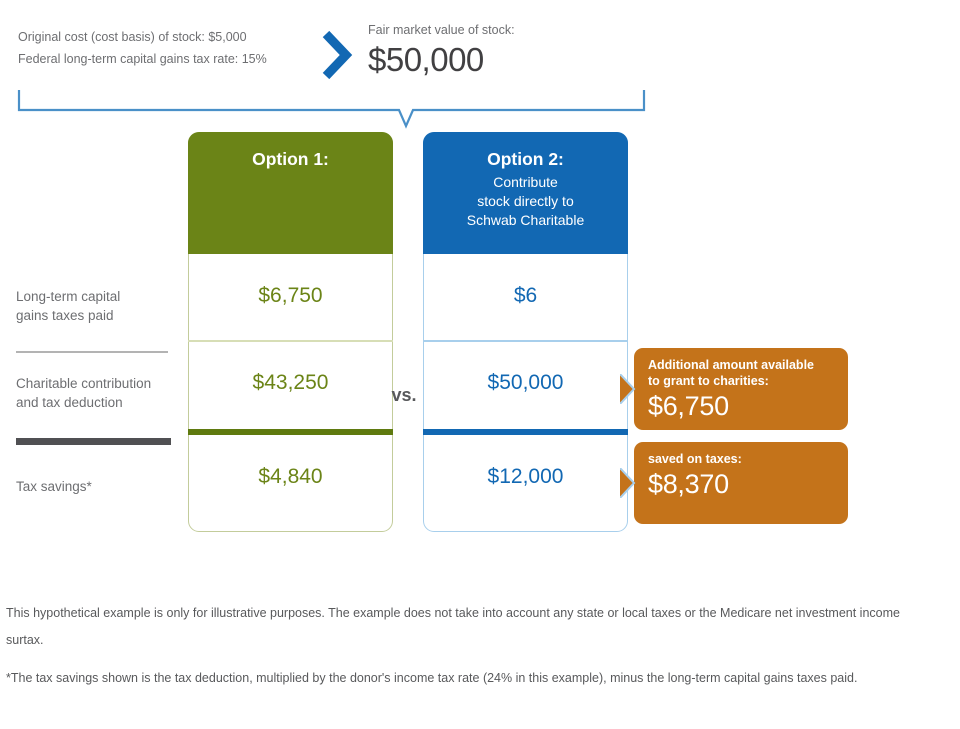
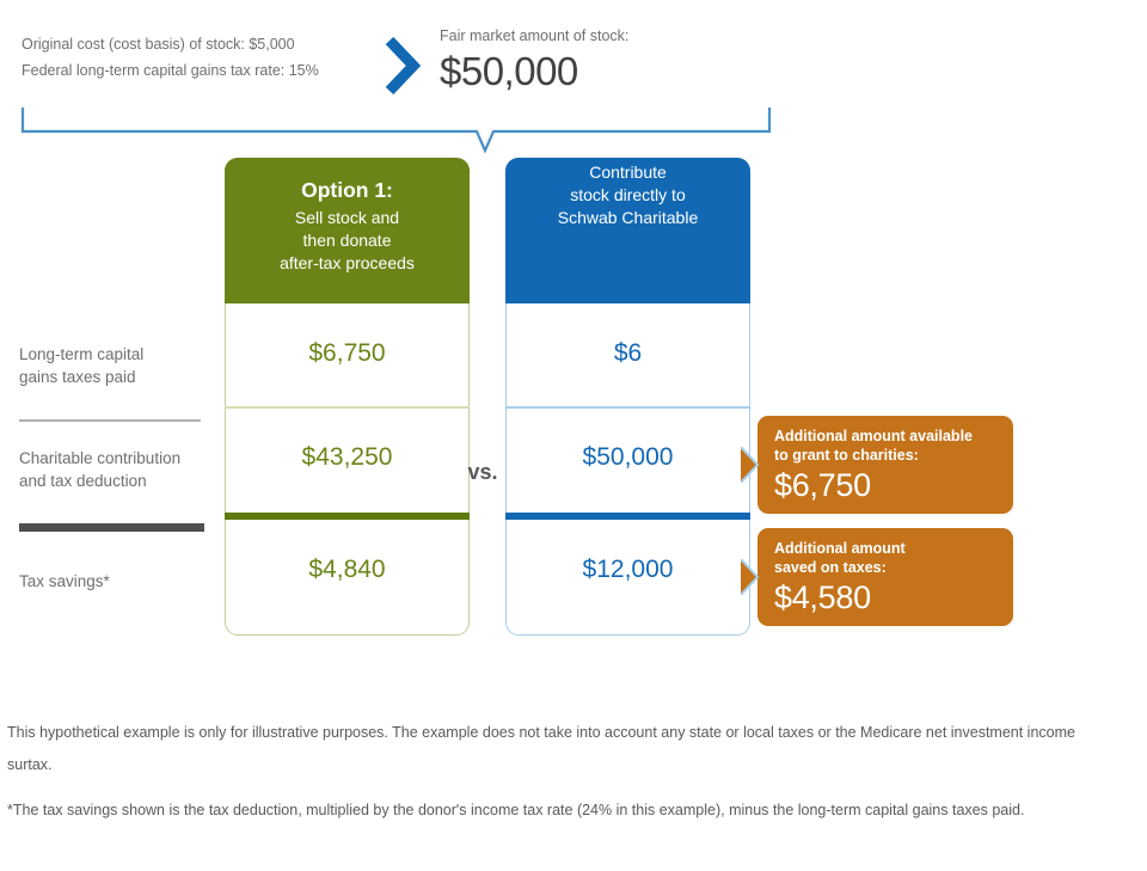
  Original cost (cost basis) of stock: $5,000
  Federal long-term capital gains tax rate: 15%
- Fair market value of stock:
+ Fair market amount of stock:
  $50,000
  Long-term capital
  gains taxes paid
  Charitable contribution
  and tax deduction
  Tax savings*
  Option 1:
+ Sell stock and
+ then donate
+ after-tax proceeds
  $6,750
  $43,250
  $4,840
  vs.
- Option 2:
  Contribute
  stock directly to
  Schwab Charitable
  $6
  $50,000
  $12,000
  Additional amount available
  to grant to charities:
  $6,750
+ Additional amount
  saved on taxes:
- $8,370
+ $4,580
  This hypothetical example is only for illustrative purposes. The example does not take into account any state or local taxes or the Medicare net investment income surtax.
  *The tax savings shown is the tax deduction, multiplied by the donor's income tax rate (24% in this example), minus the long-term capital gains taxes paid.
